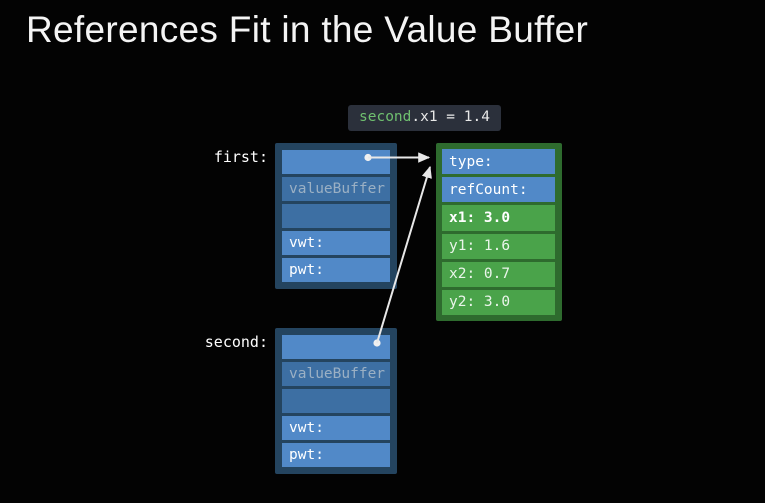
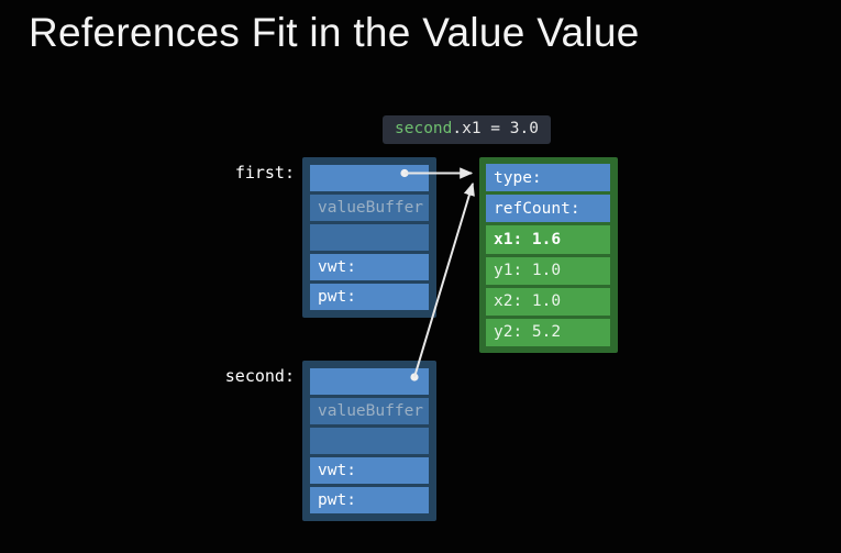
- References Fit in the Value Buffer
+ References Fit in the Value Value
- second.x1 = 1.4
+ second.x1 = 3.0
  first:
  valueBuffer
  vwt:
  pwt:
  second:
  valueBuffer
  vwt:
  pwt:
  type:
  refCount:
- x1: 3.0
+ x1: 1.6
- y1: 1.6
+ y1: 1.0
- x2: 0.7
+ x2: 1.0
- y2: 3.0
+ y2: 5.2
